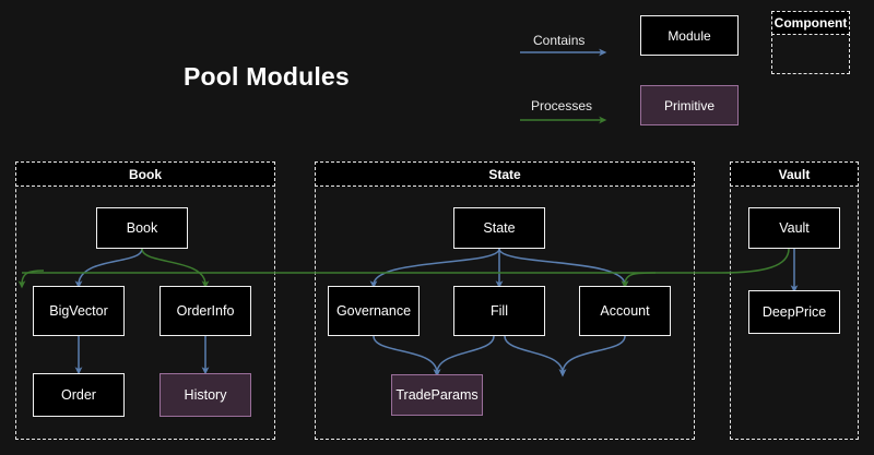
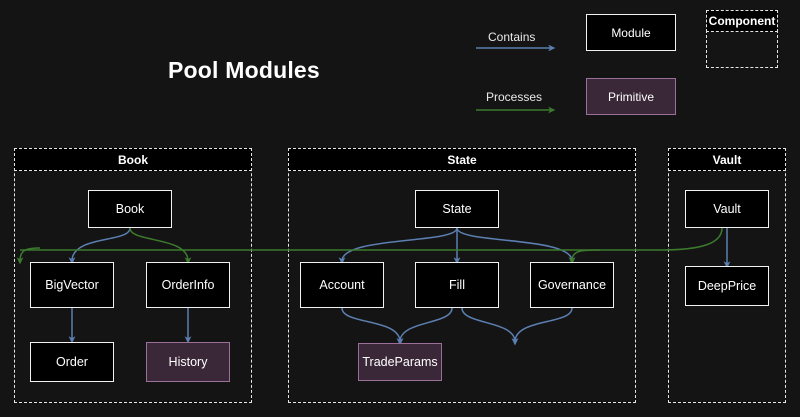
  Pool Modules
  Contains
  Processes
  Module
  Primitive
  Component
  Book
  State
  Vault
  Book
  BigVector
  OrderInfo
  Order
  History
  State
- Governance
+ Account
  Fill
- Account
+ Governance
  TradeParams
  Vault
  DeepPrice
